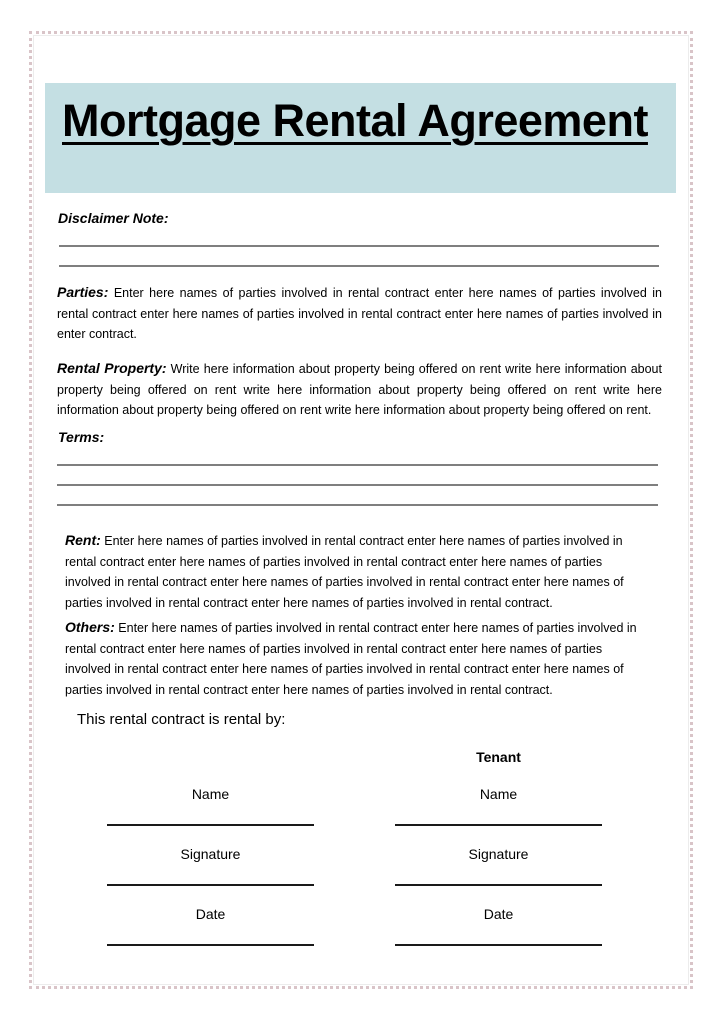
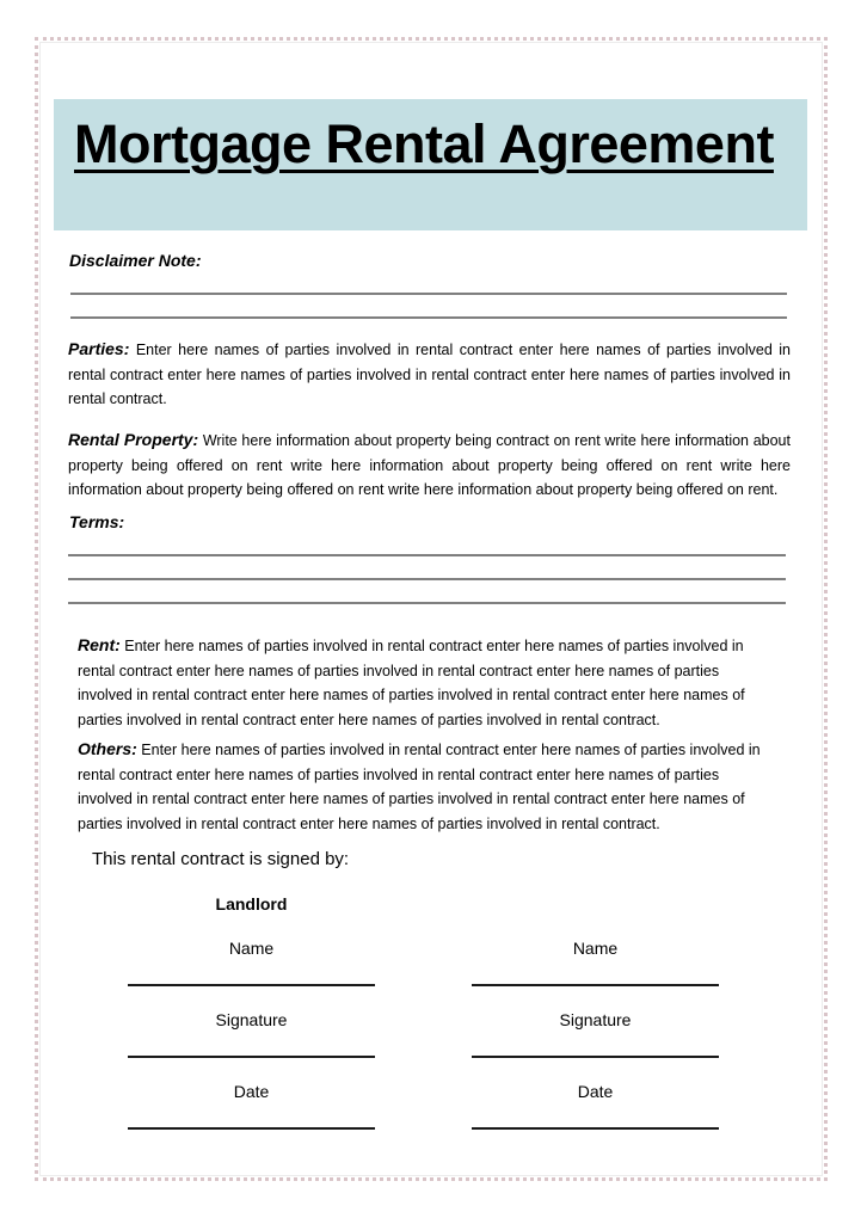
  Mortgage Rental Agreement
  Disclaimer Note:
- Parties: Enter here names of parties involved in rental contract enter here names of parties involved in rental contract enter here names of parties involved in rental contract enter here names of parties involved in enter contract.
+ Parties: Enter here names of parties involved in rental contract enter here names of parties involved in rental contract enter here names of parties involved in rental contract enter here names of parties involved in rental contract.
- Rental Property: Write here information about property being offered on rent write here information about property being offered on rent write here information about property being offered on rent write here information about property being offered on rent write here information about property being offered on rent.
+ Rental Property: Write here information about property being contract on rent write here information about property being offered on rent write here information about property being offered on rent write here information about property being offered on rent write here information about property being offered on rent.
  Terms:
  Rent: Enter here names of parties involved in rental contract enter here names of parties involved in rental contract enter here names of parties involved in rental contract enter here names of parties involved in rental contract enter here names of parties involved in rental contract enter here names of parties involved in rental contract enter here names of parties involved in rental contract.
  Others: Enter here names of parties involved in rental contract enter here names of parties involved in rental contract enter here names of parties involved in rental contract enter here names of parties involved in rental contract enter here names of parties involved in rental contract enter here names of parties involved in rental contract enter here names of parties involved in rental contract.
- This rental contract is rental by:
+ This rental contract is signed by:
+ Landlord
  Name
  Signature
  Date
- Tenant
  Name
  Signature
  Date
